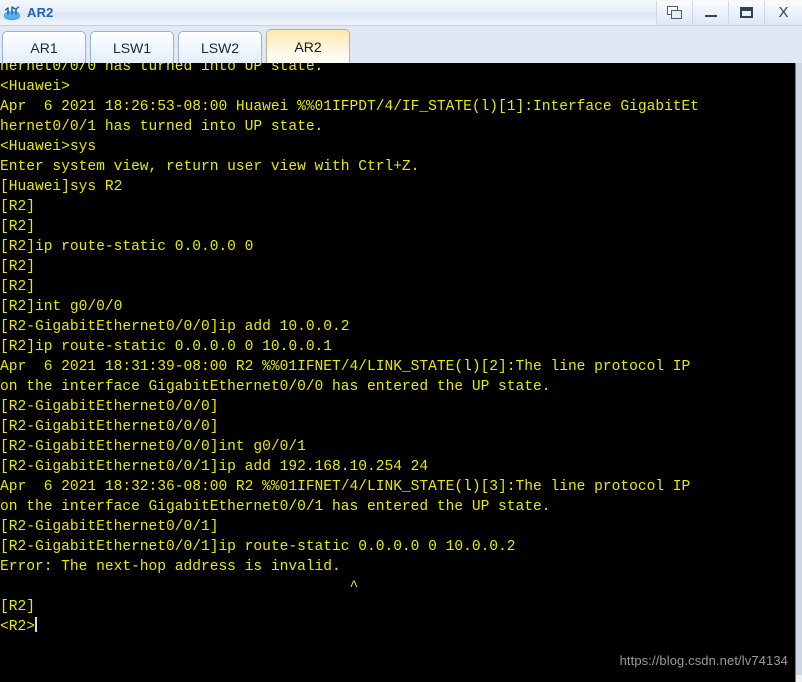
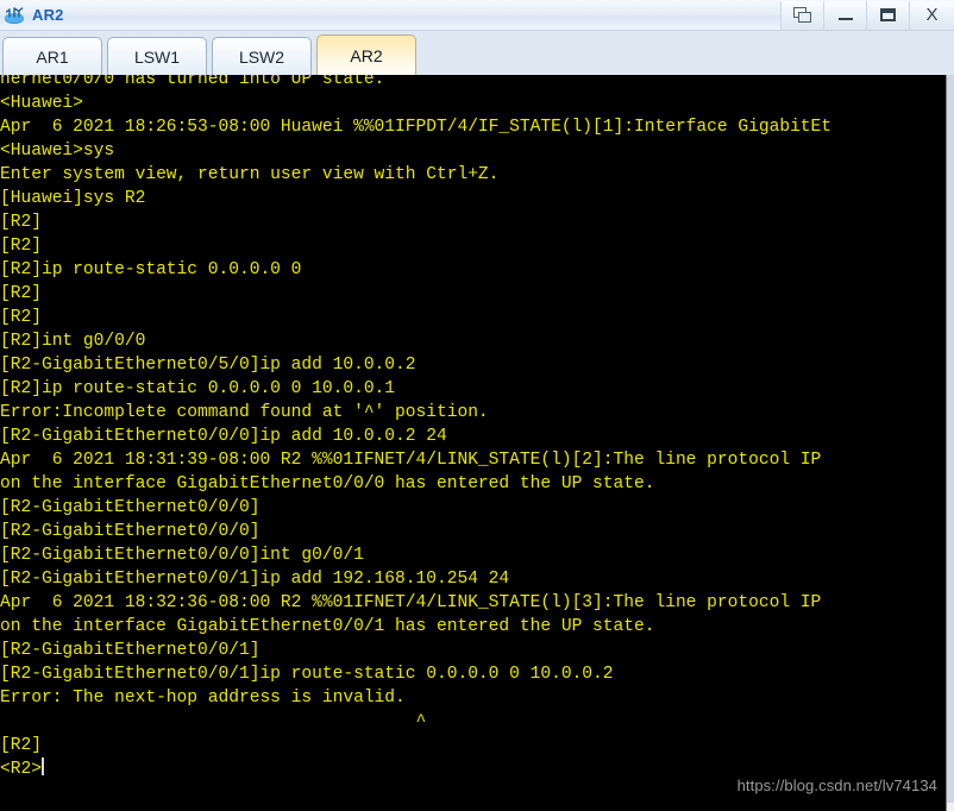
  AR2
  X
  AR1
  LSW1
  LSW2
  AR2
  hernet0/0/0 has turned into UP state.
  <Huawei>
  Apr 6 2021 18:26:53-08:00 Huawei %%01IFPDT/4/IF_STATE(l)[1]:Interface GigabitEt
- hernet0/0/1 has turned into UP state.
  <Huawei>sys
  Enter system view, return user view with Ctrl+Z.
  [Huawei]sys R2
  [R2]
  [R2]
  [R2]ip route-static 0.0.0.0 0
  [R2]
  [R2]
  [R2]int g0/0/0
- [R2-GigabitEthernet0/0/0]ip add 10.0.0.2
+ [R2-GigabitEthernet0/5/0]ip add 10.0.0.2
  [R2]ip route-static 0.0.0.0 0 10.0.0.1
+ Error:Incomplete command found at '^' position.
+ [R2-GigabitEthernet0/0/0]ip add 10.0.0.2 24
  Apr 6 2021 18:31:39-08:00 R2 %%01IFNET/4/LINK_STATE(l)[2]:The line protocol IP
  on the interface GigabitEthernet0/0/0 has entered the UP state.
  [R2-GigabitEthernet0/0/0]
  [R2-GigabitEthernet0/0/0]
  [R2-GigabitEthernet0/0/0]int g0/0/1
  [R2-GigabitEthernet0/0/1]ip add 192.168.10.254 24
  Apr 6 2021 18:32:36-08:00 R2 %%01IFNET/4/LINK_STATE(l)[3]:The line protocol IP
  on the interface GigabitEthernet0/0/1 has entered the UP state.
  [R2-GigabitEthernet0/0/1]
  [R2-GigabitEthernet0/0/1]ip route-static 0.0.0.0 0 10.0.0.2
  Error: The next-hop address is invalid.
  ^
  [R2]
  <R2>
  https://blog.csdn.net/lv74134
